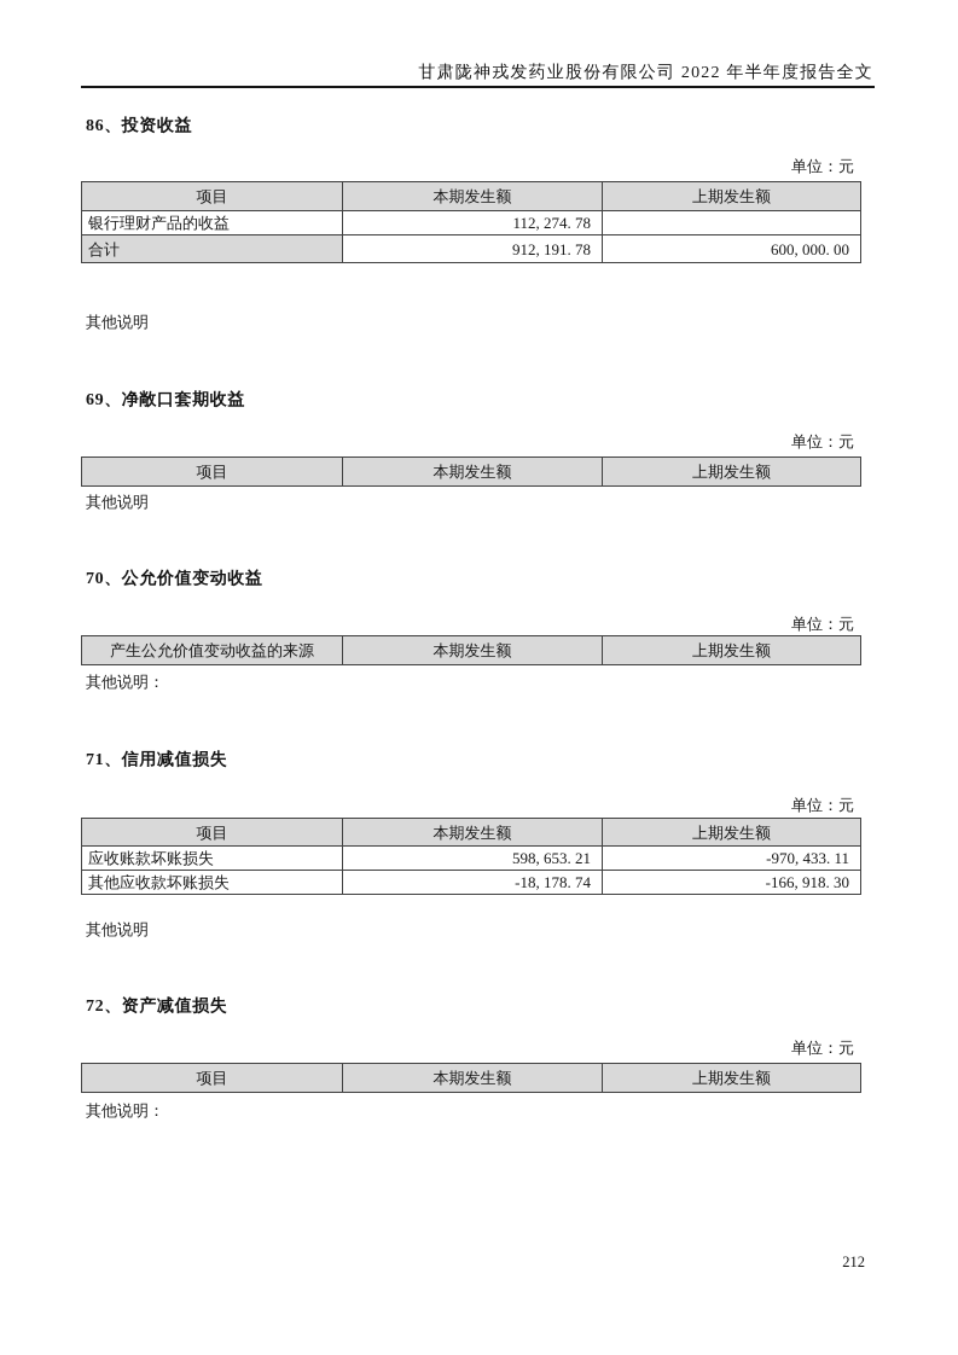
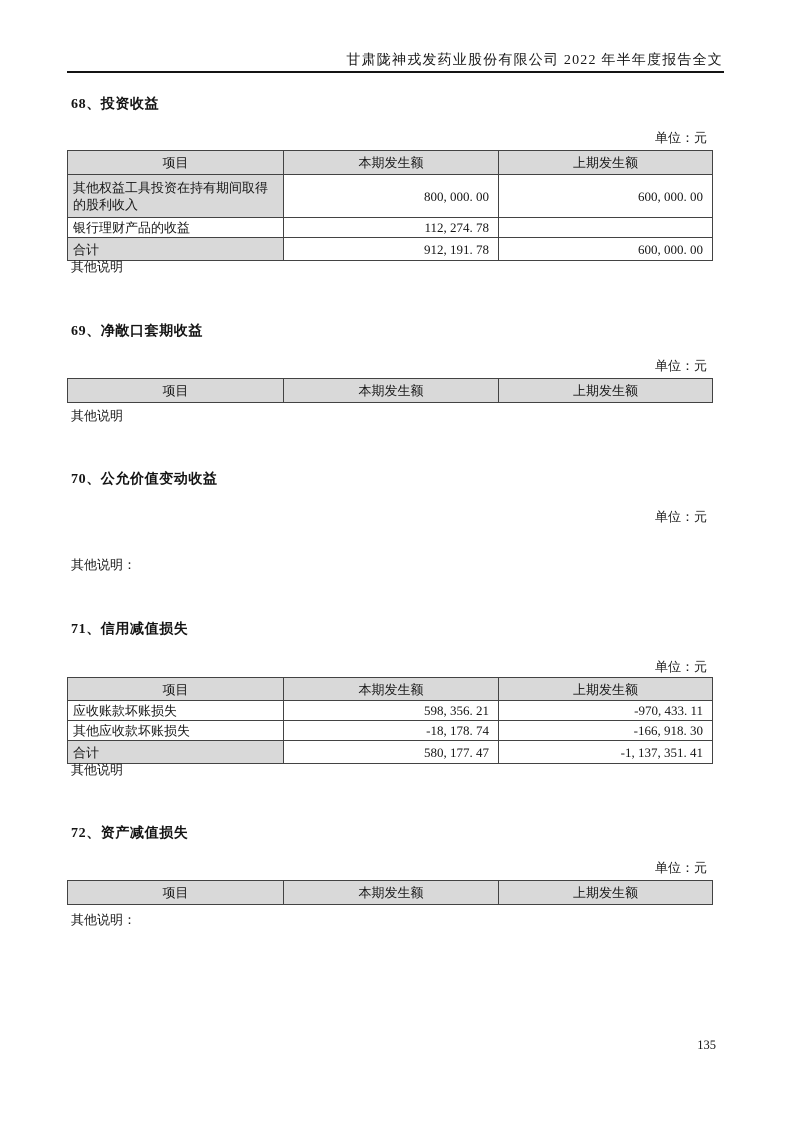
  甘肃陇神戎发药业股份有限公司 2022 年半年度报告全文
- 86、投资收益
+ 68、投资收益
  单位：元
  项目	本期发生额	上期发生额
+ 其他权益工具投资在持有期间取得的股利收入	800, 000. 00	600, 000. 00
  银行理财产品的收益	112, 274. 78
  合计	912, 191. 78	600, 000. 00
  其他说明
  69、净敞口套期收益
  单位：元
  项目	本期发生额	上期发生额
  其他说明
  70、公允价值变动收益
  单位：元
- 产生公允价值变动收益的来源	本期发生额	上期发生额
  其他说明：
  71、信用减值损失
  单位：元
  项目	本期发生额	上期发生额
- 应收账款坏账损失	598, 653. 21	-970, 433. 11
+ 应收账款坏账损失	598, 356. 21	-970, 433. 11
  其他应收款坏账损失	-18, 178. 74	-166, 918. 30
+ 合计	580, 177. 47	-1, 137, 351. 41
  其他说明
  72、资产减值损失
  单位：元
  项目	本期发生额	上期发生额
  其他说明：
- 212
+ 135
